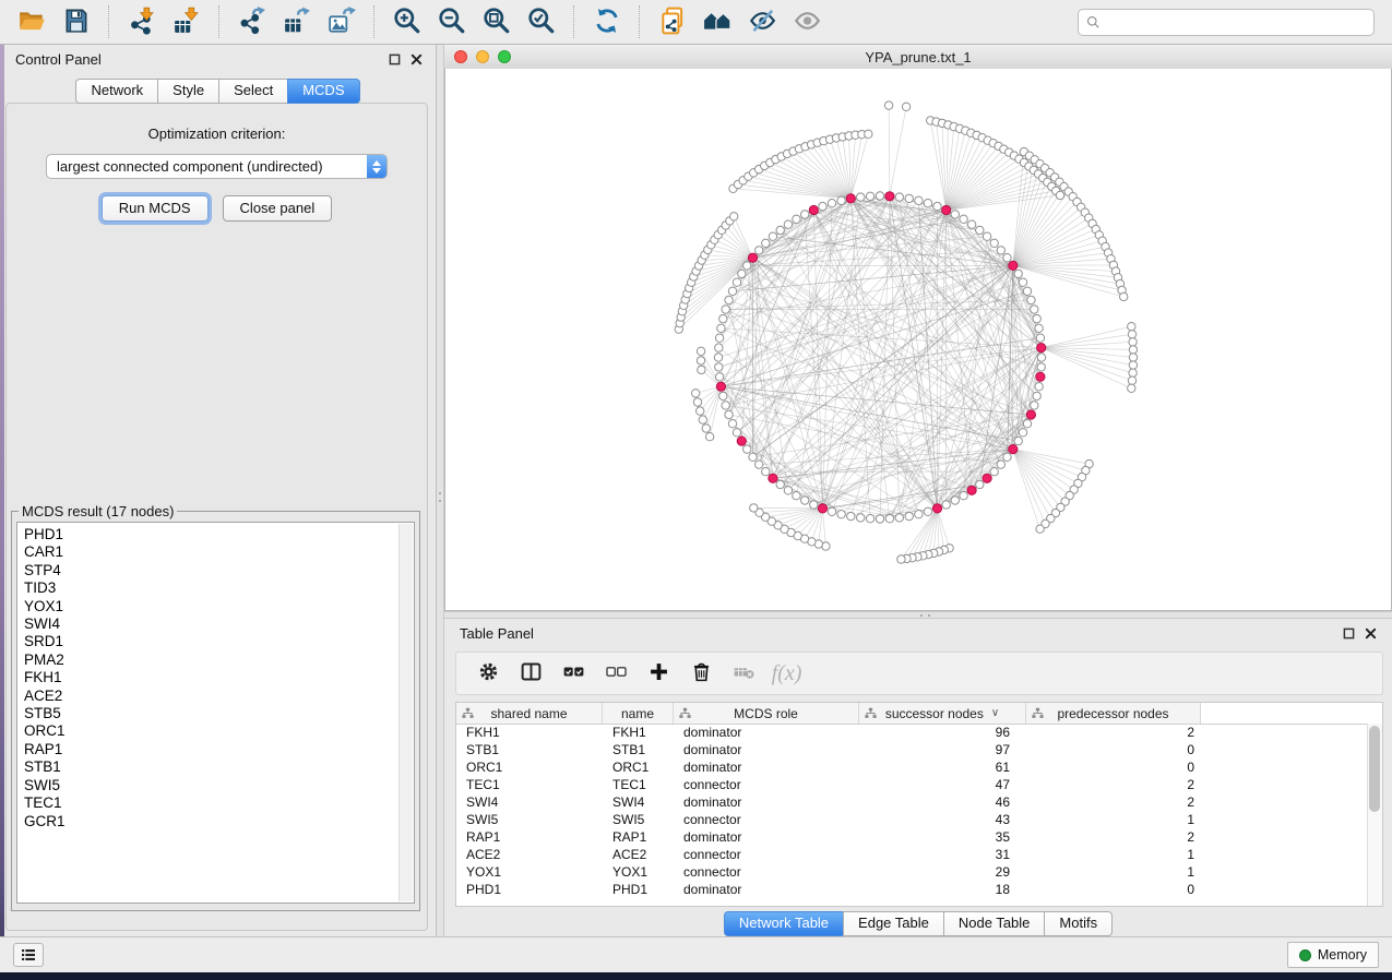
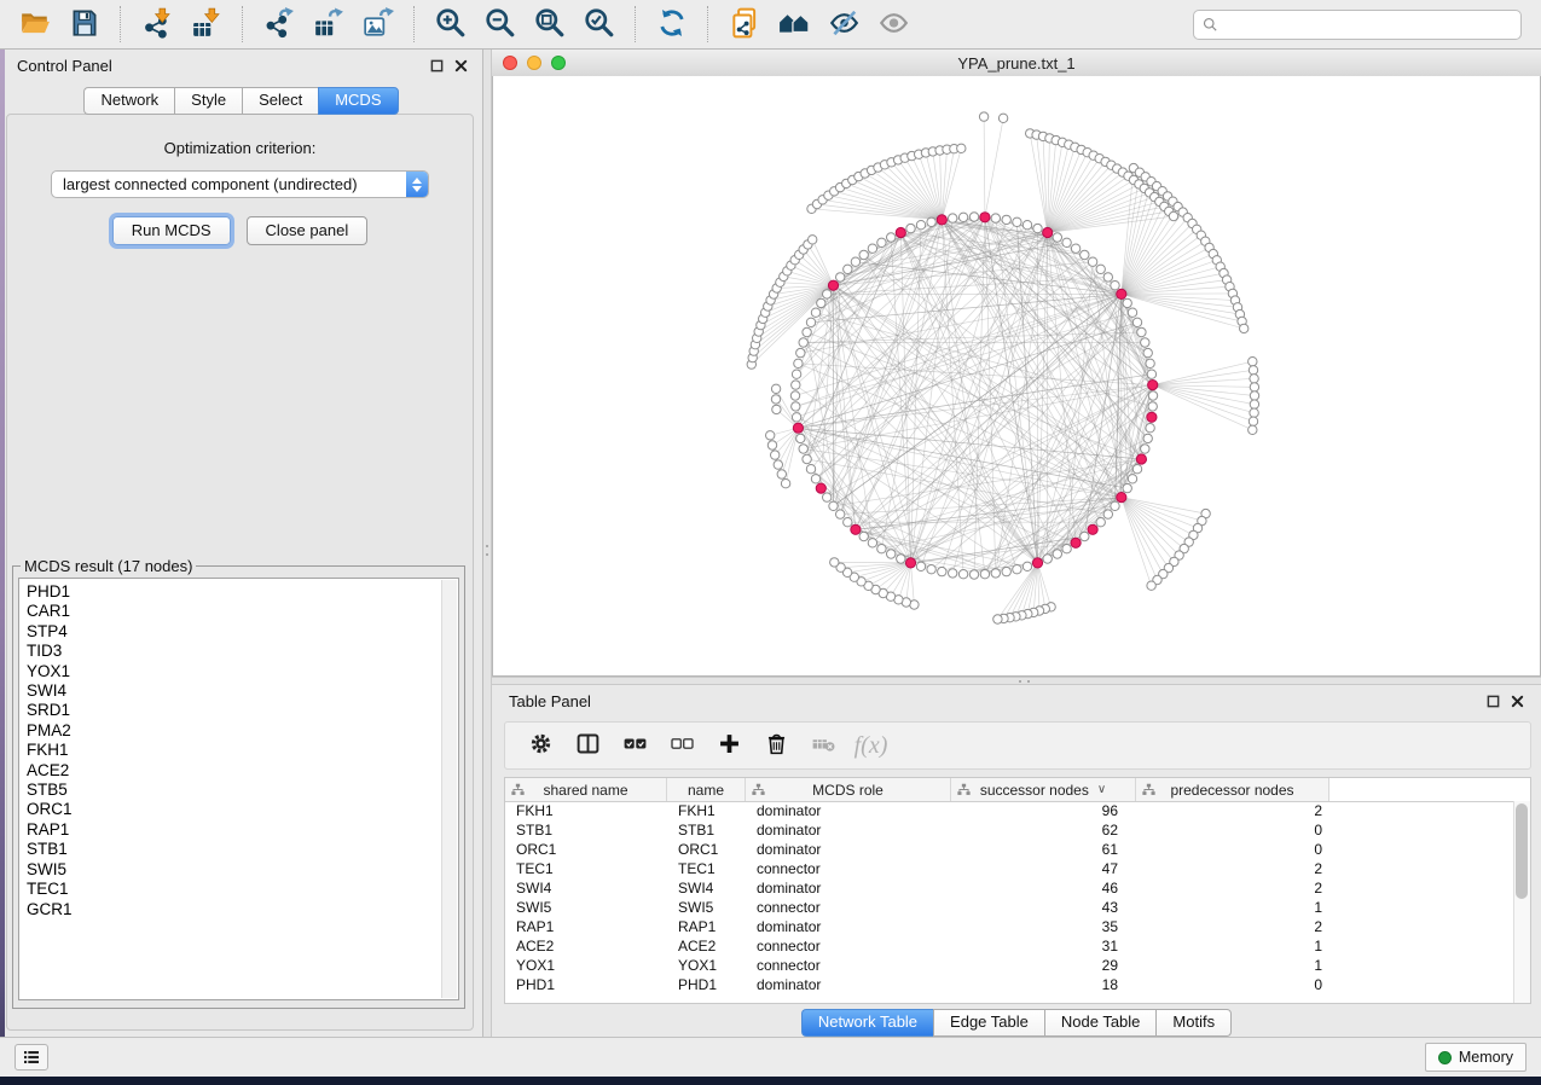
  Control Panel
  Network
  Style
  Select
  MCDS
  Optimization criterion:
  largest connected component (undirected)
  Run MCDS
  Close panel
  MCDS result (17 nodes)
  PHD1
  CAR1
  STP4
  TID3
  YOX1
  SWI4
  SRD1
  PMA2
  FKH1
  ACE2
  STB5
  ORC1
  RAP1
  STB1
  SWI5
  TEC1
  GCR1
  YPA_prune.txt_1
  Table Panel
  f(x)
  shared name
  name
  MCDS role
  successor nodes
  ∨
  predecessor nodes
  FKH1
  FKH1
  dominator
  96
  2
  STB1
  STB1
  dominator
- 97
+ 62
  0
  ORC1
  ORC1
  dominator
  61
  0
  TEC1
  TEC1
  connector
  47
  2
  SWI4
  SWI4
  dominator
  46
  2
  SWI5
  SWI5
  connector
  43
  1
  RAP1
  RAP1
  dominator
  35
  2
  ACE2
  ACE2
  connector
  31
  1
  YOX1
  YOX1
  connector
  29
  1
  PHD1
  PHD1
  dominator
  18
  0
  Network Table
  Edge Table
  Node Table
  Motifs
  Memory
